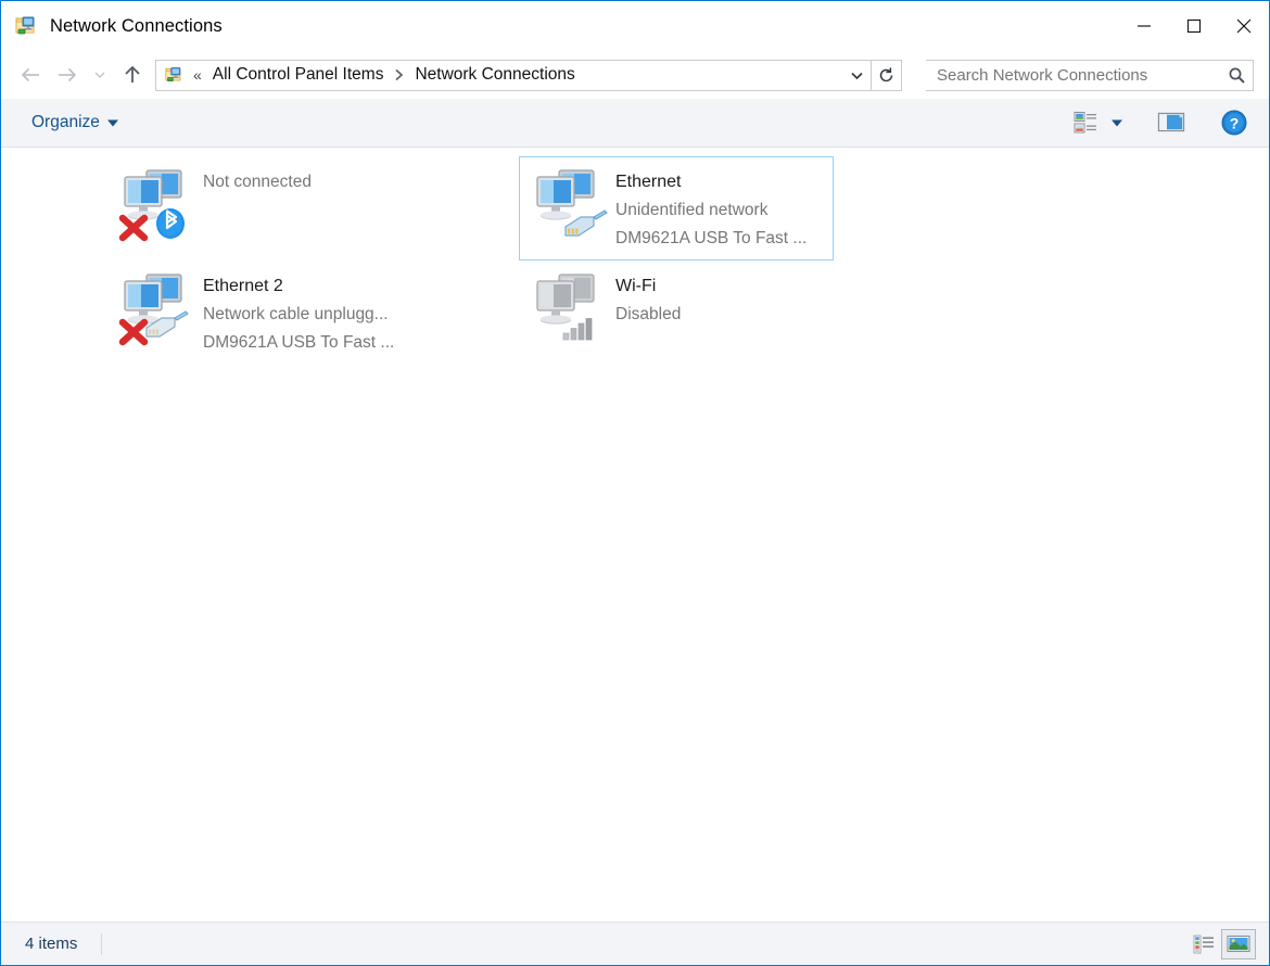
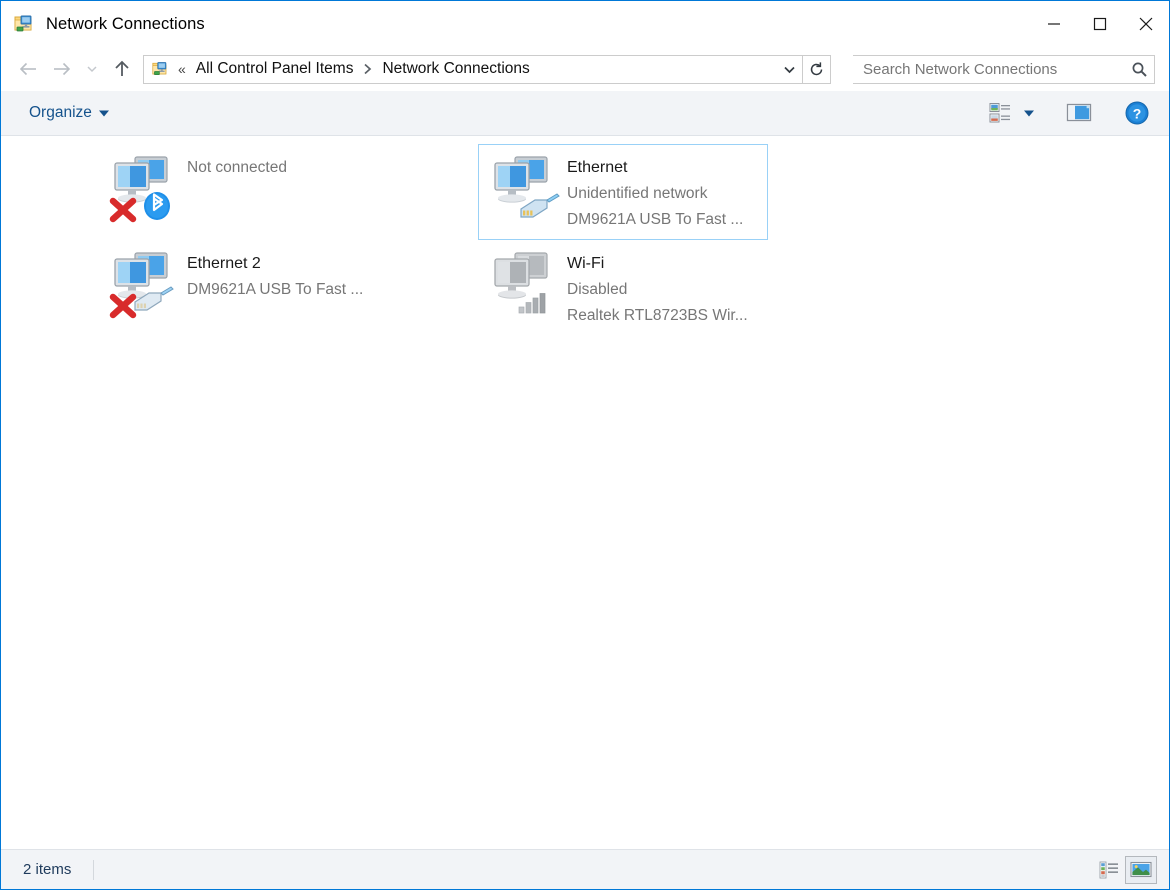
  Network Connections
  «
  All Control Panel Items
  Network Connections
  Search Network Connections
  Organize
  ?
  Not connected
  Ethernet
  Unidentified network
  DM9621A USB To Fast ...
  Ethernet 2
- Network cable unplugg...
  DM9621A USB To Fast ...
  Wi-Fi
  Disabled
+ Realtek RTL8723BS Wir...
- 4 items
+ 2 items
